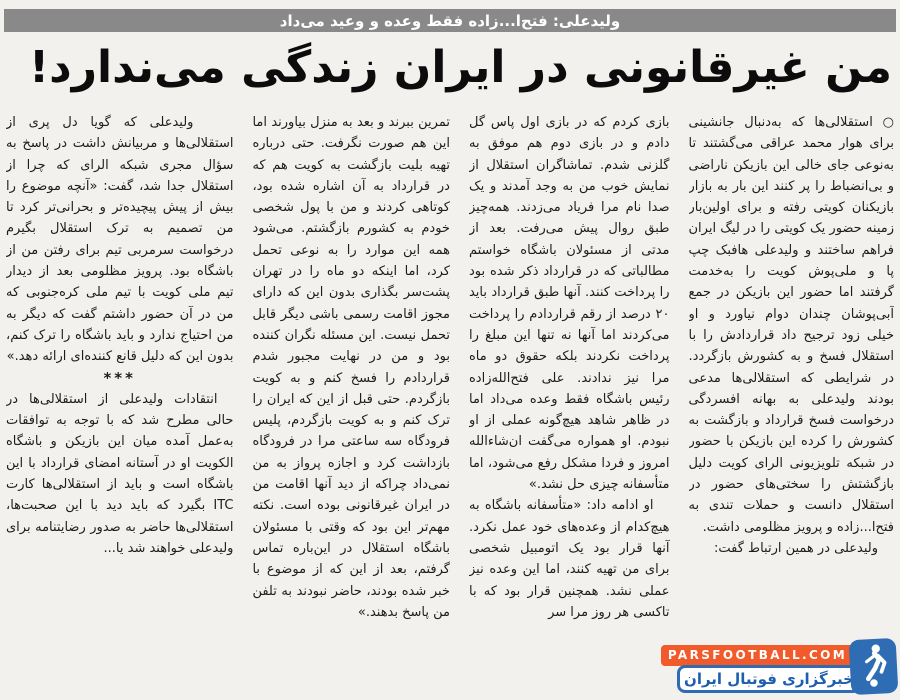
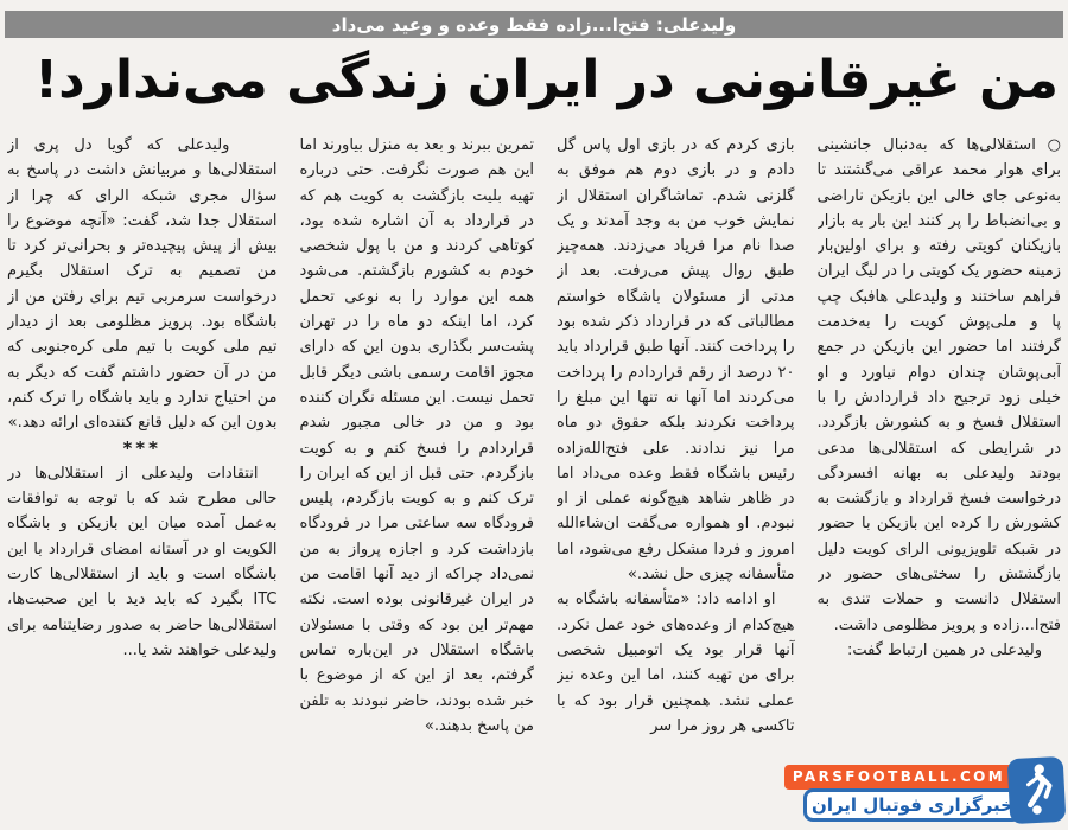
  ولیدعلی: فتح‌ا...زاده فقط وعده و وعید می‌داد
  من غیرقانونی در ایران زندگی می‌ندارد!
  ○ استقلالی‌ها که به‌دنبال جانشینی برای هوار محمد عراقی می‌گشتند تا به‌نوعی جای خالی این بازیکن ناراضی و بی‌انضباط را پر کنند این بار به بازار بازیکنان کویتی رفته و برای اولین‌بار زمینه حضور یک کویتی را در لیگ ایران فراهم ساختند و ولیدعلی هافبک چپ پا و ملی‌پوش کویت را به‌خدمت گرفتند اما حضور این بازیکن در جمع آبی‌پوشان چندان دوام نیاورد و او خیلی زود ترجیح داد قراردادش را با استقلال فسخ و به کشورش بازگردد. در شرایطی که استقلالیها مدعی بودند ولیدعلی به بهانه افسردگی درخواست فسخ قرارداد و بازگشت به کشورش را کرده این بازیکن با حضور در شبکه تلویزیونی الرای کویت دلیل بازگشتش را سختی‌های حضور در استقلال دانست و حملات تندی به فتح‌ا...زاده و پرویز مظلومی داشت.
  ولیدعلی در همین ارتباط گفت:
  بازی کردم که در بازی اول پاس گل دادم و در بازی دوم هم موفق به گلزنی شدم. تماشاگران استقلال از نمایش خوب من به وجد آمدند و یک صدا نام مرا فریاد می‌زدند. همه‌چیز طبق روال پیش می‌رفت. بعد از مدتی از مسئولان باشگاه خواستم مطالباتی که در قرارداد ذکر شده بود را پرداخت کنند. آنها طبق قرارداد باید ۲۰ درصد از رقم قراردادم را پرداخت می‌کردند اما آنها نه تنها این مبلغ را پرداخت نکردند بلکه حقوق دو ماه مرا نیز ندادند. علی فتح‌الله‌زاده رئیس باشگاه فقط وعده می‌داد اما در ظاهر شاهد هیچ‌گونه عملی از او نبودم. او همواره می‌گفت انشاءالله امروز و فردا مشکل رفع می‌شود، اما متأسفانه چیزی حل نشد.»
  او ادامه داد: «متأسفانه باشگاه به هیچ‌کدام از وعده‌های خود عمل نکرد. آنها قرار بود یک اتومبیل شخصی برای من تهیه کنند، اما این وعده نیز عملی نشد. همچنین قرار بود که با تاکسی هر روز مرا سر
- تمرین ببرند و بعد به منزل بیاورند اما این هم صورت نگرفت. حتی درباره تهیه بلیت بازگشت به کویت هم که در قرارداد به آن اشاره شده بود، کوتاهی کردند و من با پول شخصی خودم به کشورم بازگشتم. می‌شود همه این موارد را به نوعی تحمل کرد، اما اینکه دو ماه را در تهران پشت‌سر بگذاری بدون این که دارای مجوز اقامت رسمی باشی دیگر قابل تحمل نیست. این مسئله نگران کننده بود و من در نهایت مجبور شدم قراردادم را فسخ کنم و به کویت بازگردم. حتی قبل از این که ایران را ترک کنم و به کویت بازگردم، پلیس فرودگاه سه ساعتی مرا در فرودگاه بازداشت کرد و اجازه پرواز به من نمی‌داد چراکه از دید آنها اقامت من در ایران غیرقانونی بوده است. نکته مهم‌تر این بود که وقتی با مسئولان باشگاه استقلال در این‌باره تماس گرفتم، بعد از این که از موضوع با خبر شده بودند، حاضر نبودند به تلفن من پاسخ بدهند.»
+ تمرین ببرند و بعد به منزل بیاورند اما این هم صورت نگرفت. حتی درباره تهیه بلیت بازگشت به کویت هم که در قرارداد به آن اشاره شده بود، کوتاهی کردند و من با پول شخصی خودم به کشورم بازگشتم. می‌شود همه این موارد را به نوعی تحمل کرد، اما اینکه دو ماه را در تهران پشت‌سر بگذاری بدون این که دارای مجوز اقامت رسمی باشی دیگر قابل تحمل نیست. این مسئله نگران کننده بود و من در خالی مجبور شدم قراردادم را فسخ کنم و به کویت بازگردم. حتی قبل از این که ایران را ترک کنم و به کویت بازگردم، پلیس فرودگاه سه ساعتی مرا در فرودگاه بازداشت کرد و اجازه پرواز به من نمی‌داد چراکه از دید آنها اقامت من در ایران غیرقانونی بوده است. نکته مهم‌تر این بود که وقتی با مسئولان باشگاه استقلال در این‌باره تماس گرفتم، بعد از این که از موضوع با خبر شده بودند، حاضر نبودند به تلفن من پاسخ بدهند.»
  ولیدعلی که گویا دل پری از استقلالی‌ها و مربیانش داشت در پاسخ به سؤال مجری شبکه الرای که چرا از استقلال جدا شد، گفت: «آنچه موضوع را بیش از پیش پیچیده‌تر و بحرانی‌تر کرد تا من تصمیم به ترک استقلال بگیرم درخواست سرمربی تیم برای رفتن من از باشگاه بود. پرویز مظلومی بعد از دیدار تیم ملی کویت با تیم ملی کره‌جنوبی که من در آن حضور داشتم گفت که دیگر به من احتیاج ندارد و باید باشگاه را ترک کنم، بدون این که دلیل قانع کننده‌ای ارائه دهد.»
  ***
  انتقادات ولیدعلی از استقلالیها در حالی مطرح شد که با توجه به توافقات به‌عمل آمده میان این بازیکن و باشگاه الکویت او در آستانه امضای قرارداد با این باشگاه است و باید از استقلالی‌ها کارت ITC بگیرد که باید دید با این صحبت‌ها، استقلالی‌ها حاضر به صدور رضایتنامه برای ولیدعلی خواهند شد یا...
  PARSFOOTBALL.COM
  خبرگزاری فوتبال ایران
